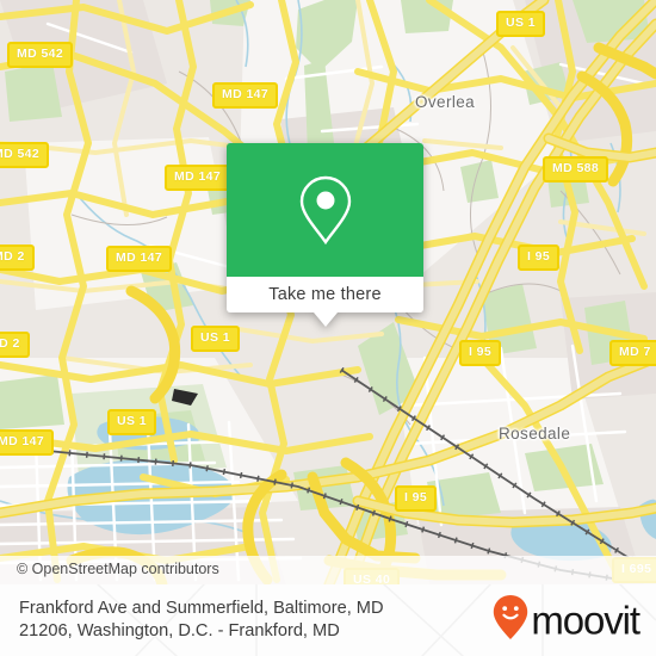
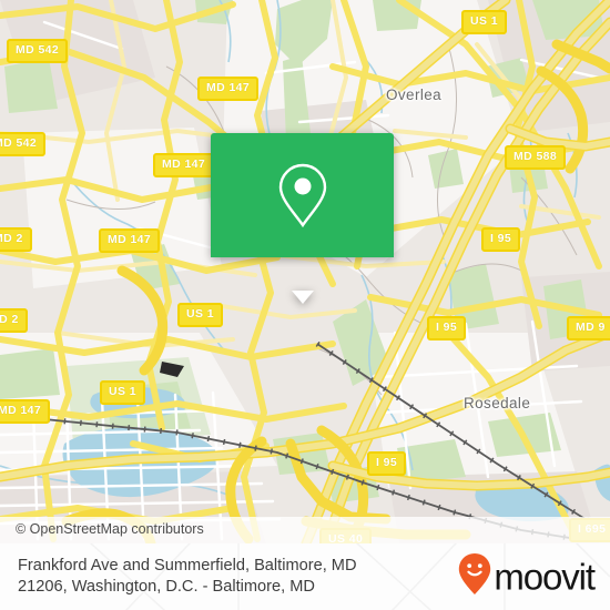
  Overlea
  Rosedale
  MD 542
  MD 147
  US 1
  D 542
  MD 147
  MD 588
  MD 147
  I 95
  US 1
  I 95
- MD 7
+ MD 9
  US 1
  MD 147
  I 95
  US 40
  I 695
- Take me there
  © OpenStreetMap contributors
  Frankford Ave and Summerfield, Baltimore, MD
- 21206, Washington, D.C. - Frankford, MD
+ 21206, Washington, D.C. - Baltimore, MD
  moovit
